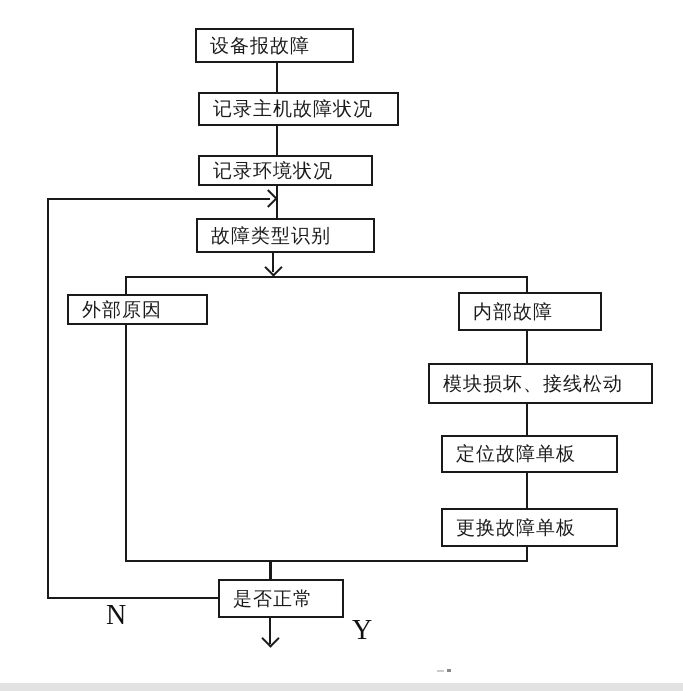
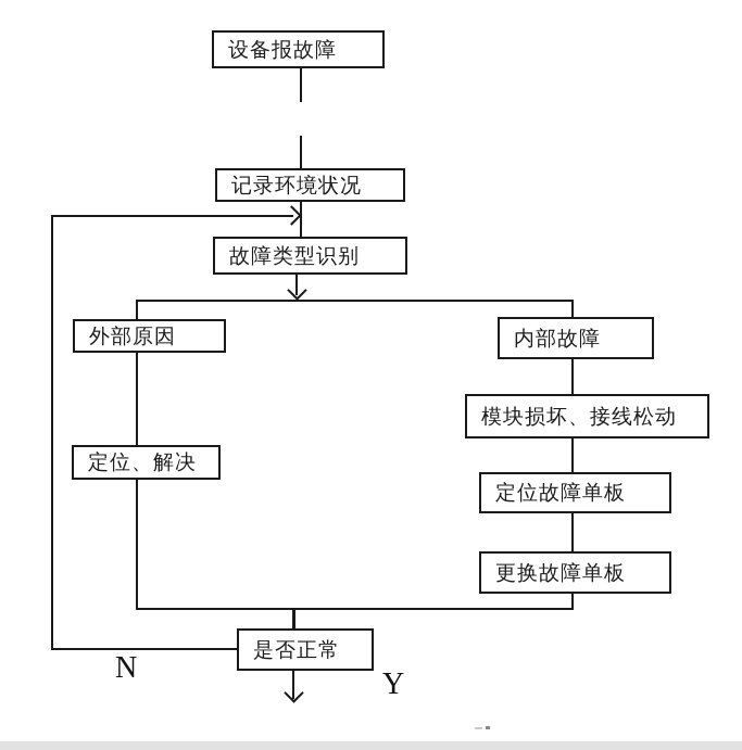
  设备报故障
- 记录主机故障状况
  记录环境状况
  故障类型识别
  外部原因
  内部故障
  模块损坏、接线松动
+ 定位、解决
  定位故障单板
  更换故障单板
  是否正常
  N
  Y
